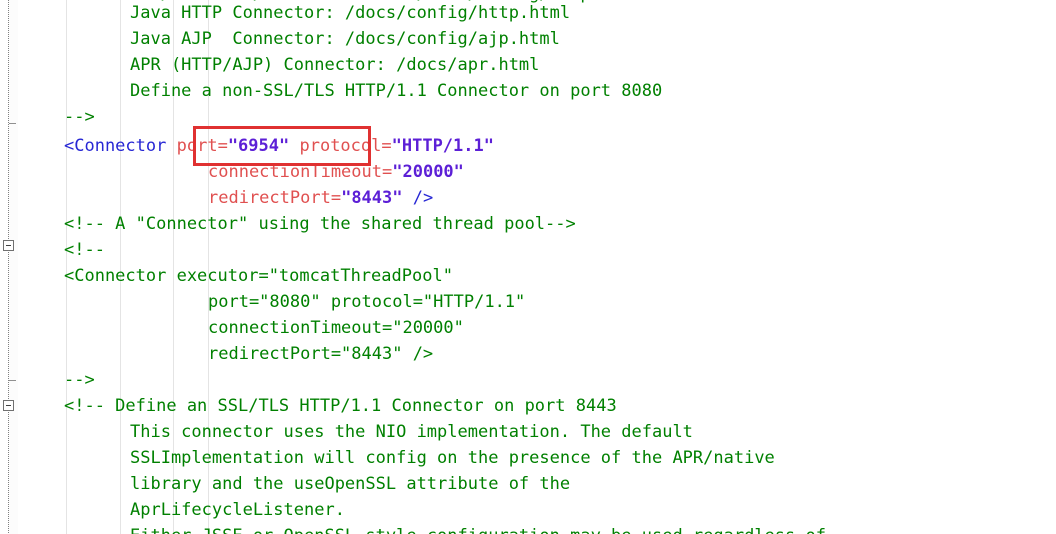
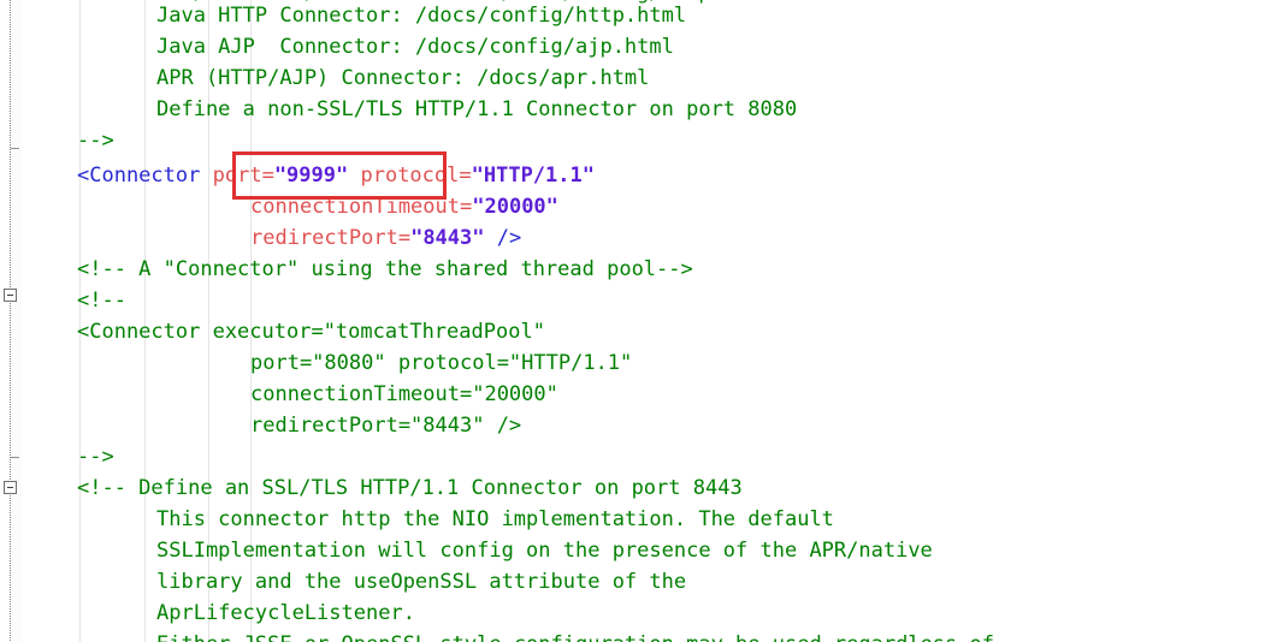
  Java HTTP Connector: /docs/config/http.html
  Java AJP Connector: /docs/config/ajp.html
  APR (HTTP/AJP) Connector: /docs/apr.html
  Define a non-SSL/TLS HTTP/1.1 Connector on port 8080
  -->
- <Connector port="6954" protocol="HTTP/1.1"
+ <Connector port="9999" protocol="HTTP/1.1"
  connectionTimeout="20000"
  redirectPort="8443" />
  <!-- A "Connector" using the shared thread pool-->
  <!--
  <Connector executor="tomcatThreadPool"
  port="8080" protocol="HTTP/1.1"
  connectionTimeout="20000"
  redirectPort="8443" />
  -->
  <!-- Define an SSL/TLS HTTP/1.1 Connector on port 8443
- This connector uses the NIO implementation. The default
+ This connector http the NIO implementation. The default
  SSLImplementation will config on the presence of the APR/native
  library and the useOpenSSL attribute of the
  AprLifecycleListener.
